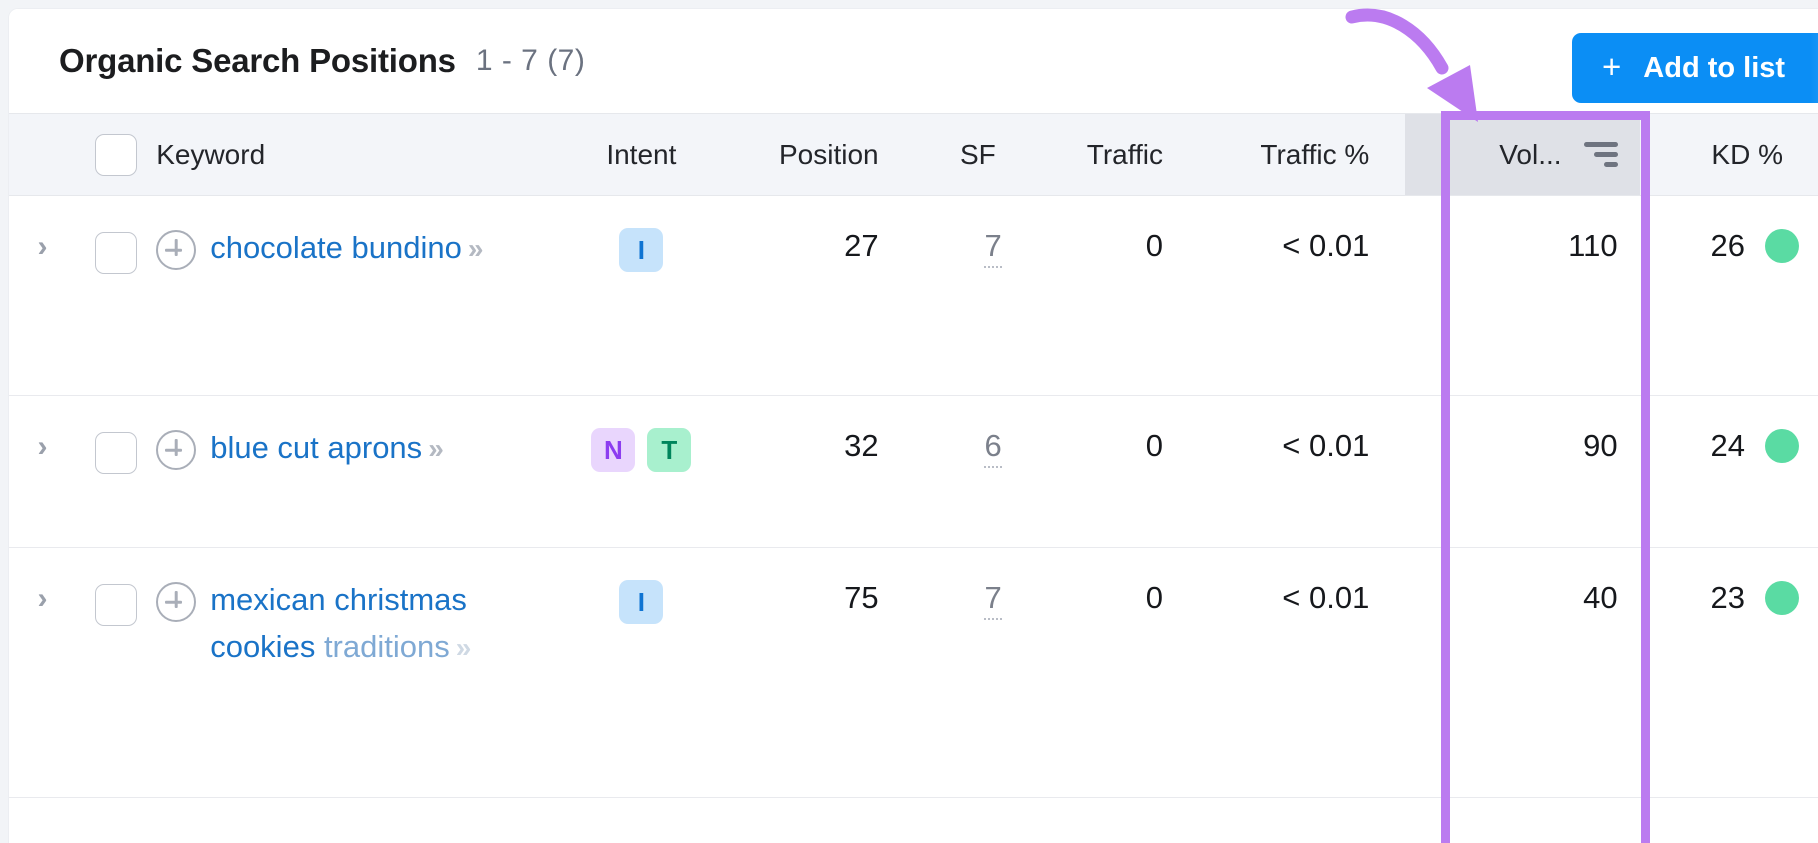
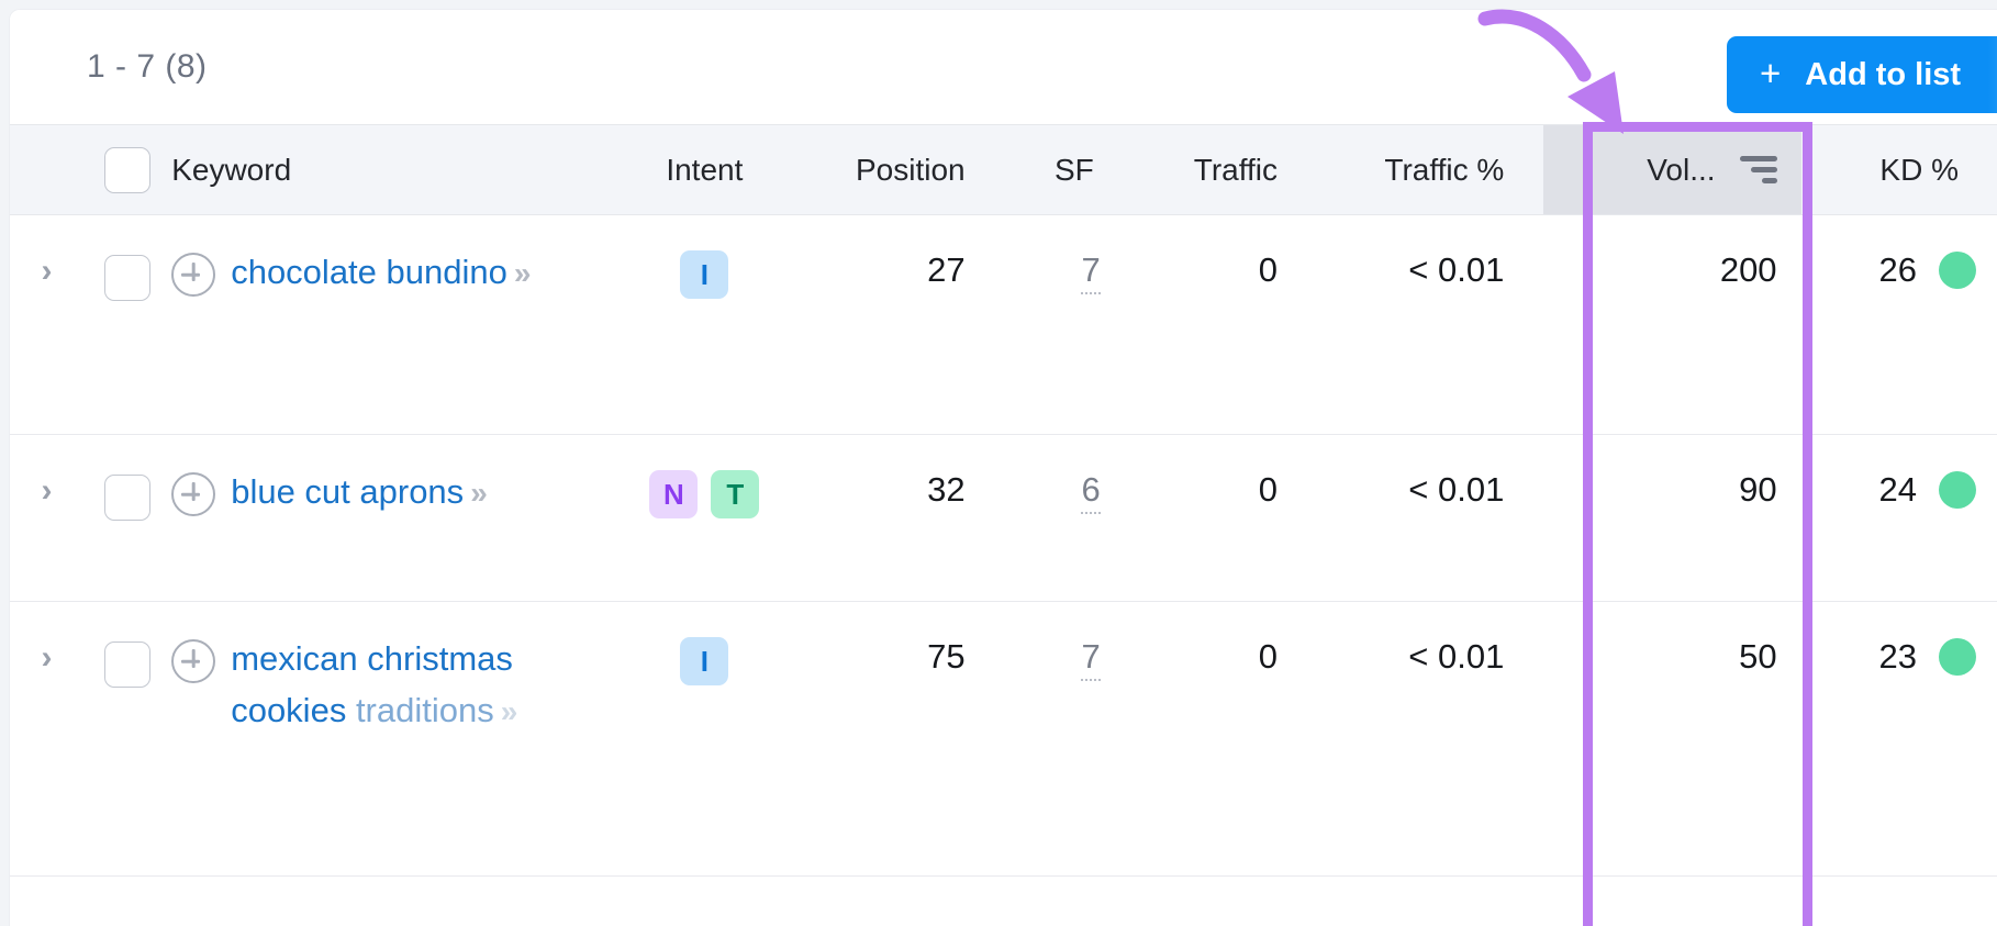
- Organic Search Positions
- 1 - 7 (7)
+ 1 - 7 (8)
  +
  Add to list
  		Keyword	Intent	Position	SF	Traffic	Traffic %	Vol...	KD %
- ›		chocolate bundino »	I	27	7	0	< 0.01	110	26
+ ›		chocolate bundino »	I	27	7	0	< 0.01	200	26
  ›		blue cut aprons »	N T	32	6	0	< 0.01	90	24
- ›		mexican christmas cookies traditions »	I	75	7	0	< 0.01	40	23
+ ›		mexican christmas cookies traditions »	I	75	7	0	< 0.01	50	23
